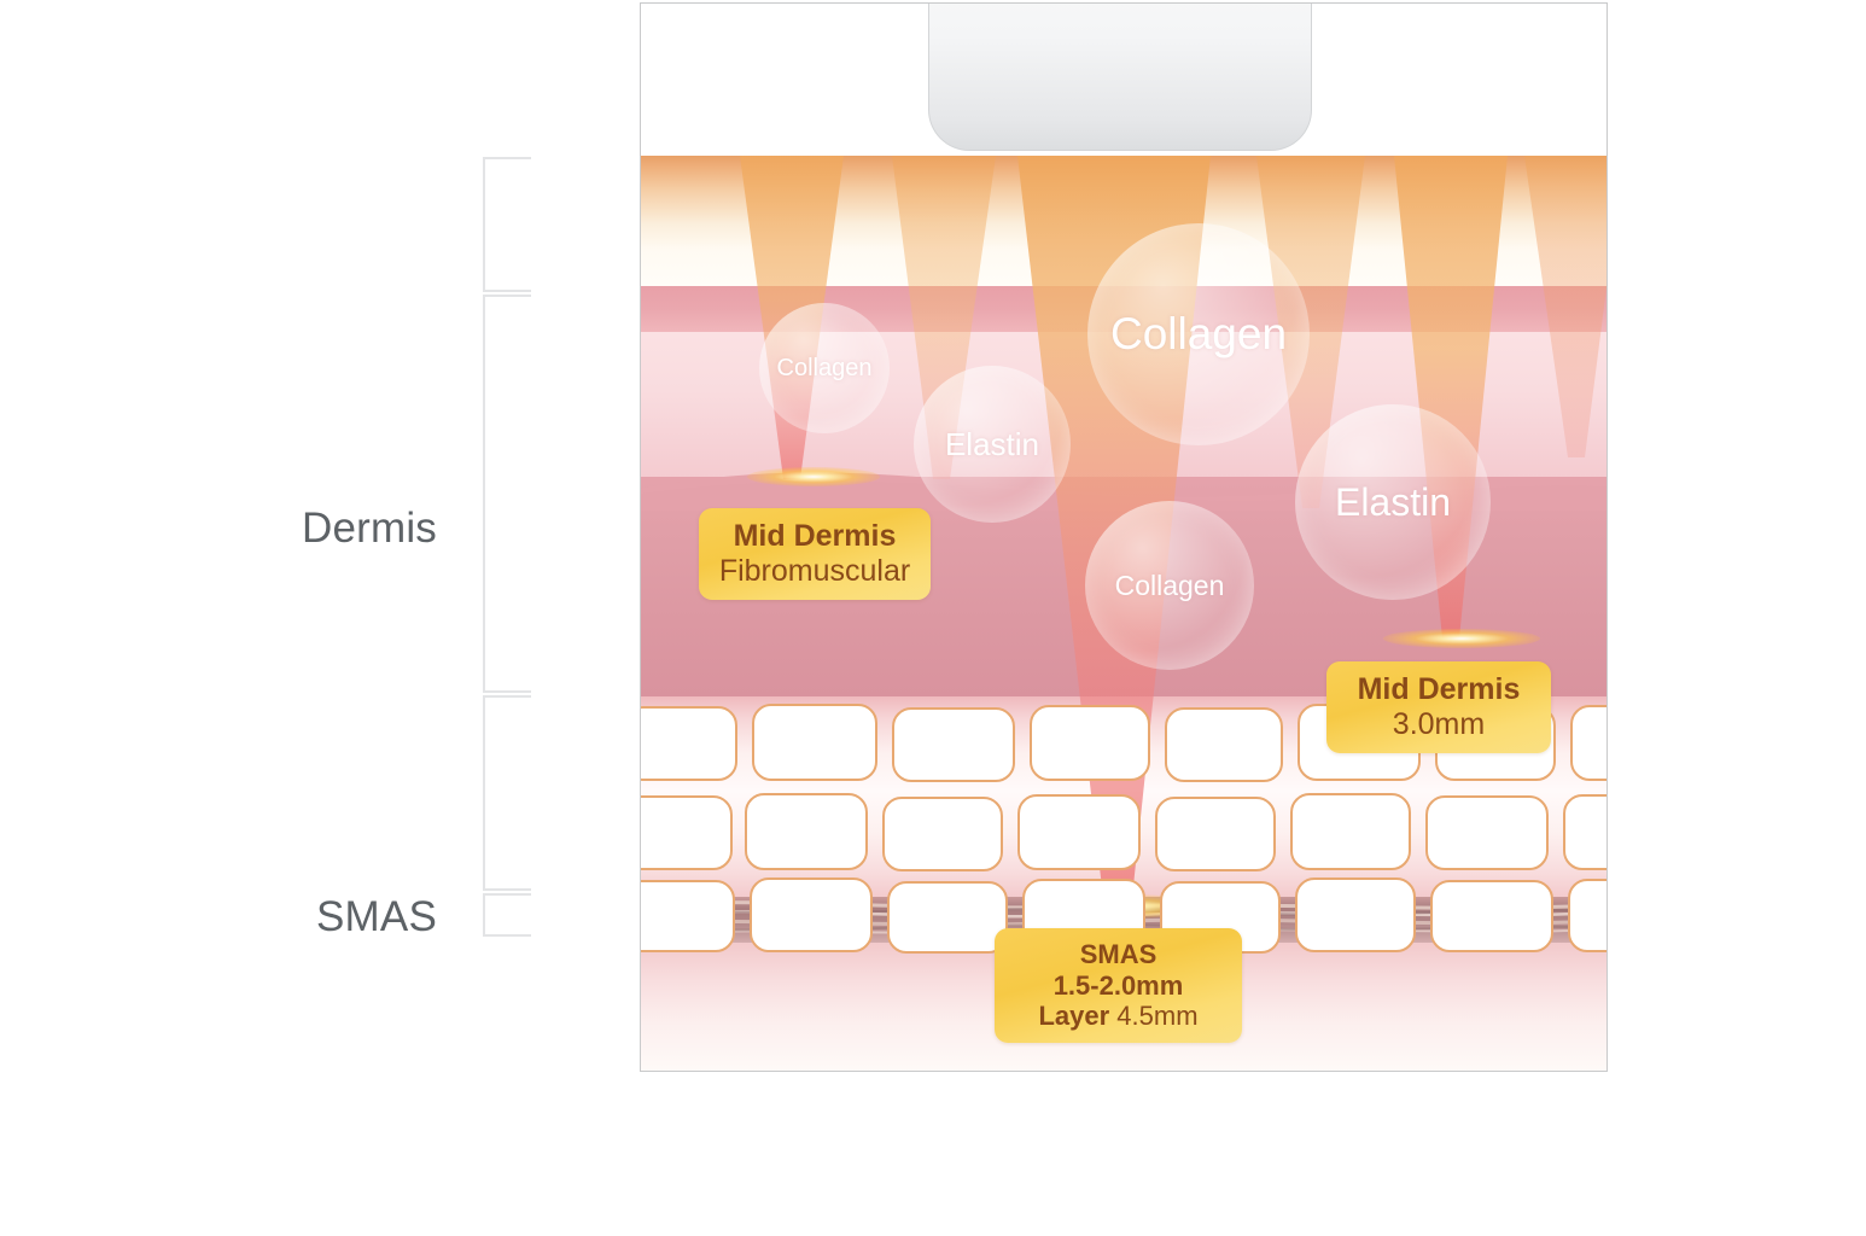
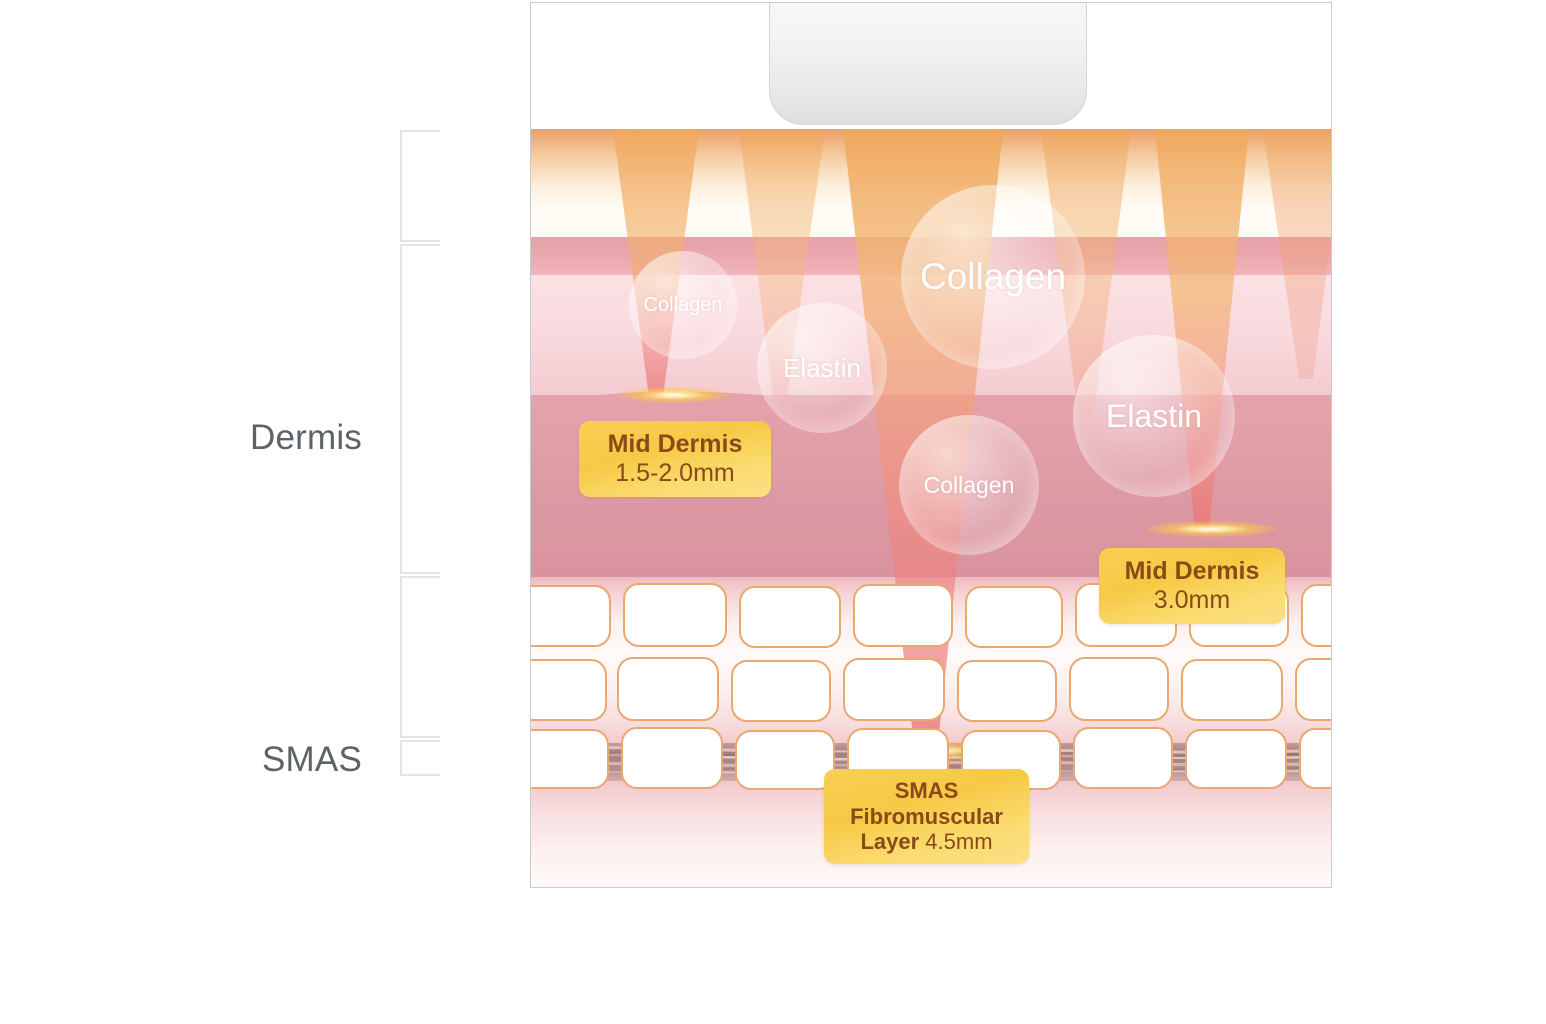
  Dermis
  SMAS
  Collagen
  Elastin
  Collagen
  Collagen
  Elastin
  Mid Dermis
- Fibromuscular
+ 1.5-2.0mm
  Mid Dermis
  3.0mm
  SMAS
- 1.5-2.0mm
+ Fibromuscular
  Layer 4.5mm
